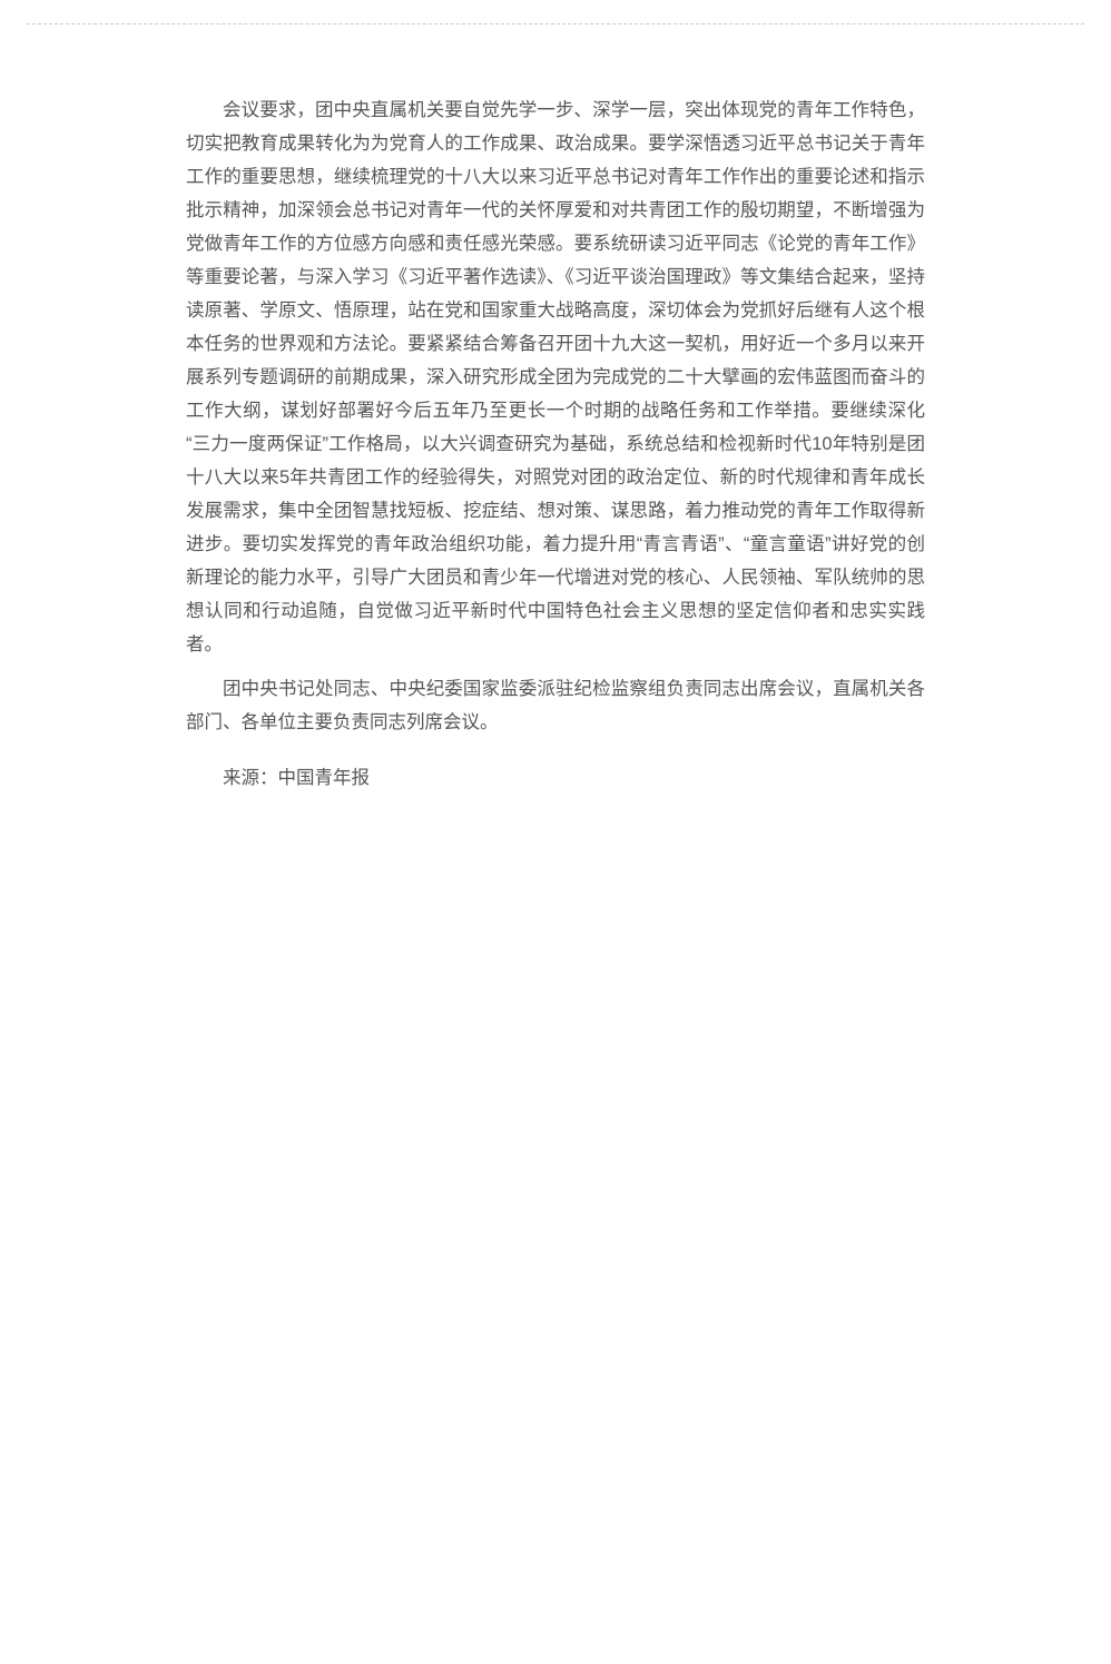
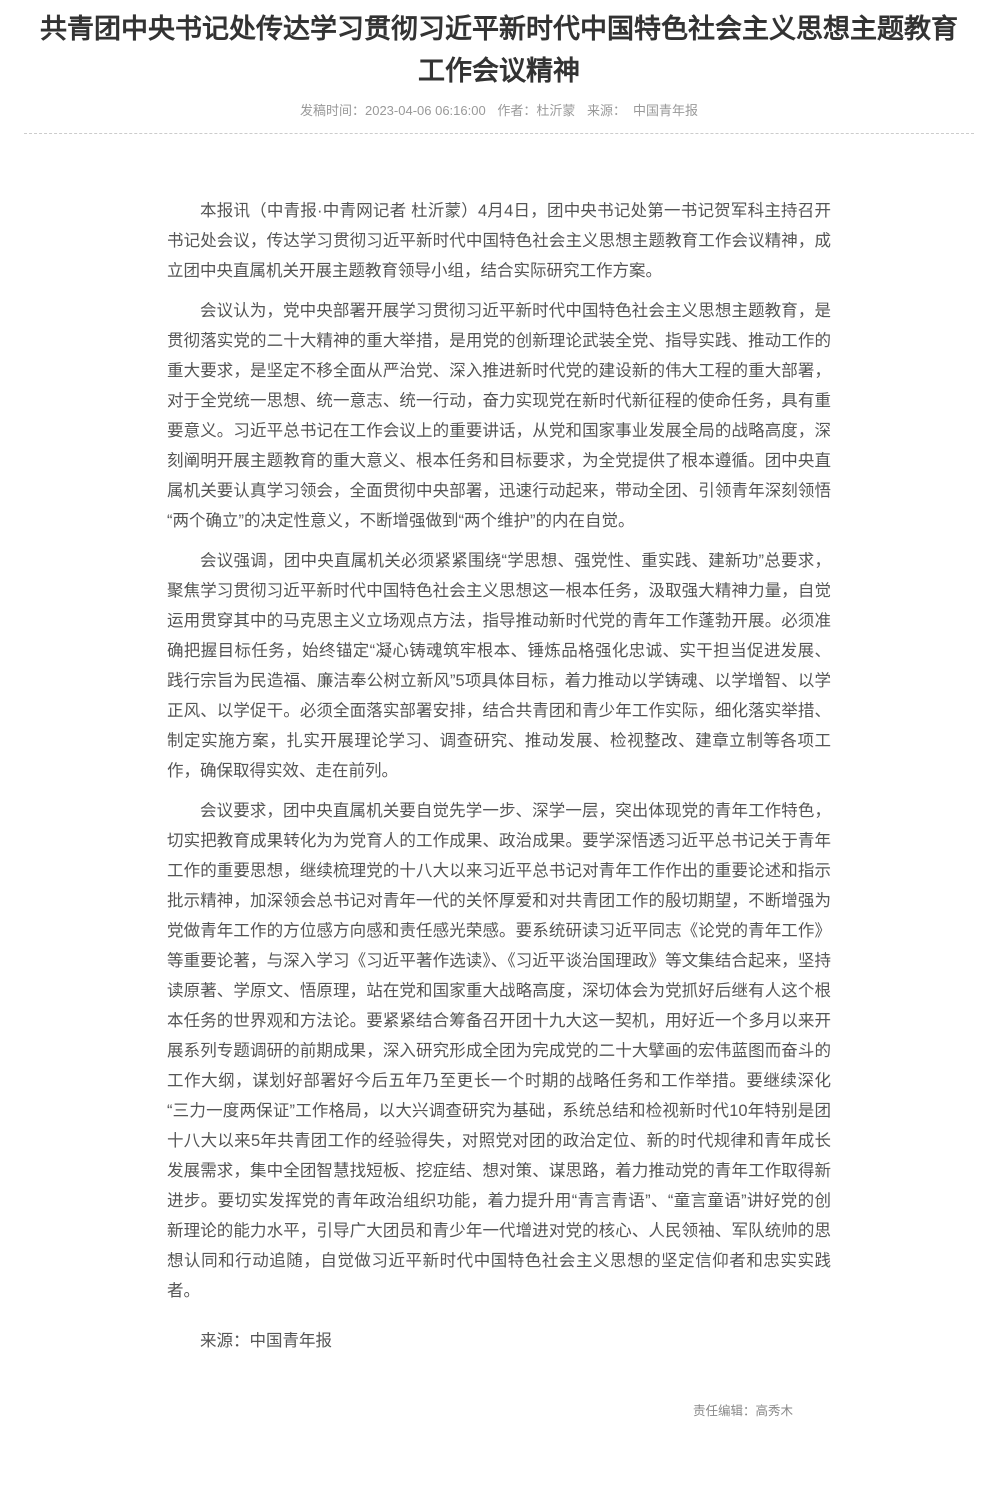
+ 共青团中央书记处传达学习贯彻习近平新时代中国特色社会主义思想主题教育工作会议精神
+ 发稿时间：2023-04-06 06:16:00 作者：杜沂蒙 来源： 中国青年报
+ 本报讯（中青报·中青网记者 杜沂蒙）4月4日，团中央书记处第一书记贺军科主持召开书记处会议，传达学习贯彻习近平新时代中国特色社会主义思想主题教育工作会议精神，成立团中央直属机关开展主题教育领导小组，结合实际研究工作方案。
+ 会议认为，党中央部署开展学习贯彻习近平新时代中国特色社会主义思想主题教育，是贯彻落实党的二十大精神的重大举措，是用党的创新理论武装全党、指导实践、推动工作的重大要求，是坚定不移全面从严治党、深入推进新时代党的建设新的伟大工程的重大部署，对于全党统一思想、统一意志、统一行动，奋力实现党在新时代新征程的使命任务，具有重要意义。习近平总书记在工作会议上的重要讲话，从党和国家事业发展全局的战略高度，深刻阐明开展主题教育的重大意义、根本任务和目标要求，为全党提供了根本遵循。团中央直属机关要认真学习领会，全面贯彻中央部署，迅速行动起来，带动全团、引领青年深刻领悟“两个确立”的决定性意义，不断增强做到“两个维护”的内在自觉。
+ 会议强调，团中央直属机关必须紧紧围绕“学思想、强党性、重实践、建新功”总要求，聚焦学习贯彻习近平新时代中国特色社会主义思想这一根本任务，汲取强大精神力量，自觉运用贯穿其中的马克思主义立场观点方法，指导推动新时代党的青年工作蓬勃开展。必须准确把握目标任务，始终锚定“凝心铸魂筑牢根本、锤炼品格强化忠诚、实干担当促进发展、践行宗旨为民造福、廉洁奉公树立新风”5项具体目标，着力推动以学铸魂、以学增智、以学正风、以学促干。必须全面落实部署安排，结合共青团和青少年工作实际，细化落实举措、制定实施方案，扎实开展理论学习、调查研究、推动发展、检视整改、建章立制等各项工作，确保取得实效、走在前列。
  会议要求，团中央直属机关要自觉先学一步、深学一层，突出体现党的青年工作特色，切实把教育成果转化为为党育人的工作成果、政治成果。要学深悟透习近平总书记关于青年工作的重要思想，继续梳理党的十八大以来习近平总书记对青年工作作出的重要论述和指示批示精神，加深领会总书记对青年一代的关怀厚爱和对共青团工作的殷切期望，不断增强为党做青年工作的方位感方向感和责任感光荣感。要系统研读习近平同志《论党的青年工作》等重要论著，与深入学习《习近平著作选读》、《习近平谈治国理政》等文集结合起来，坚持读原著、学原文、悟原理，站在党和国家重大战略高度，深切体会为党抓好后继有人这个根本任务的世界观和方法论。要紧紧结合筹备召开团十九大这一契机，用好近一个多月以来开展系列专题调研的前期成果，深入研究形成全团为完成党的二十大擘画的宏伟蓝图而奋斗的工作大纲，谋划好部署好今后五年乃至更长一个时期的战略任务和工作举措。要继续深化“三力一度两保证”工作格局，以大兴调查研究为基础，系统总结和检视新时代10年特别是团十八大以来5年共青团工作的经验得失，对照党对团的政治定位、新的时代规律和青年成长发展需求，集中全团智慧找短板、挖症结、想对策、谋思路，着力推动党的青年工作取得新进步。要切实发挥党的青年政治组织功能，着力提升用“青言青语”、“童言童语”讲好党的创新理论的能力水平，引导广大团员和青少年一代增进对党的核心、人民领袖、军队统帅的思想认同和行动追随，自觉做习近平新时代中国特色社会主义思想的坚定信仰者和忠实实践者。
- 团中央书记处同志、中央纪委国家监委派驻纪检监察组负责同志出席会议，直属机关各部门、各单位主要负责同志列席会议。
  来源：中国青年报
+ 责任编辑：高秀木
